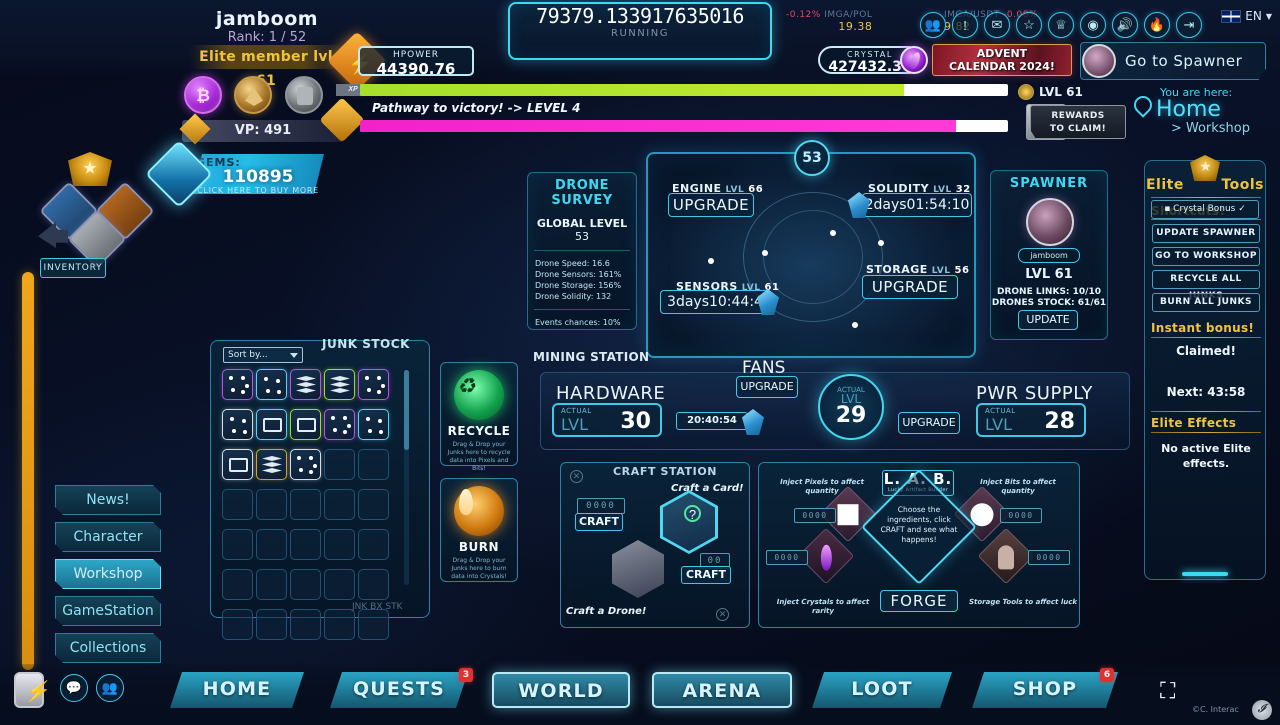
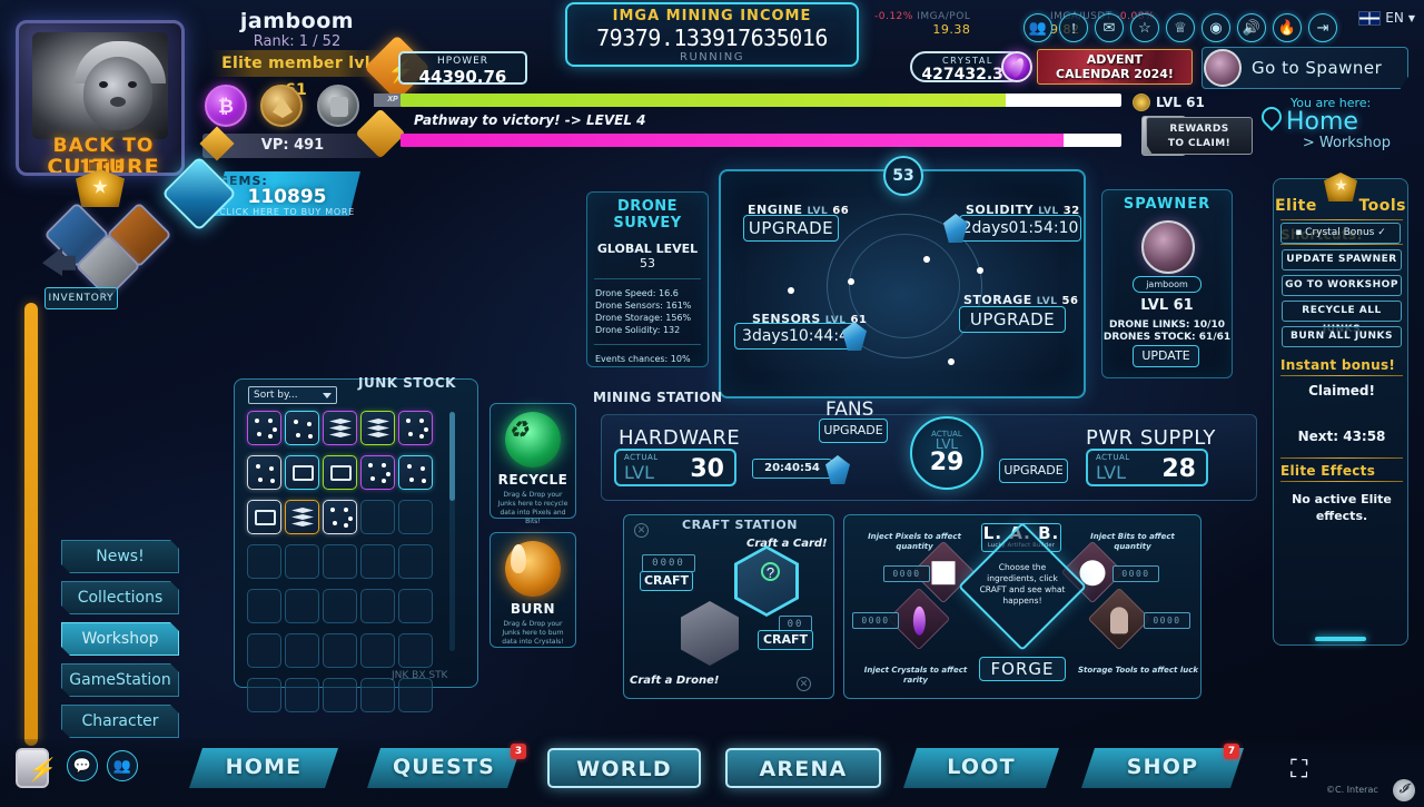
+ BACK TO THE
+ CULTURE
  jamboom
  Rank: 1 / 52
  Elite member lv 1
  ₿
  VP: 491
  HPOWER
  44390.76
+ IMGA MINING INCOME
  79379.133917635016
  RUNNING
  -0.12% IMGA/POL
  19.38
  IMGA/USDT -0.08%
  9.82
  👥
  !
  ✉
  ☆
  ♕
  ◉
  🔊
  🔥
  ⇥
  EN
  ▼
  CRYSTAL
  427432.3
  ADVENT
  CALENDAR 2024!
  Go to Spawner
  LVL 61
  Pathway to victory! -> LEVEL 4
  REWARDS
  TO CLAIM!
  You are here:
  Home
  > Workshop
  EMS:
  110895
  CLICK HERE TO BUY MORE
  INVENTORY
  News!
- Character
+ Collections
  Workshop
  GameStation
- Collections
+ Character
  DRONE SURVEY
  GLOBAL LEVEL
  53
  Drone Speed: 16.6
  Drone Sensors: 161%
  Drone Storage: 156%
  Drone Solidity: 132
  Events chances: 10%
  53
  ENGINE LVL 66
  UPGRADE
  SOLIDITY LVL 32
  2days01:54:10
  SENSORS LVL 61
  3days10:44:
  STORAGE LVL 56
  UPGRADE
  SPAWNER
  LVL 61
  DRONE LINKS: 10/10
  DRONES STOCK: 61/61
  jamboom
  UPDATE
  Elite Tools
  Shortcuts!
  UPDATE SPAWNER
  GO TO WORKSHOP
  RECYCLE ALL JUNKS
  BURN ALL JUNKS
  Instant bonus!
  Claimed!
  Next: 43:58
  Elite Effects
  No active Elite effects.
  ▪ Crystal Bonus ✓
  JUNK STOCK
  Sort by...
  JNK BX STK
  ♻
  RECYCLE
  BURN
  MINING STATION
  HARDWARE
  ACTUAL
  LVL
  30
  20:40:54
  FANS
  UPGRADE
  ACTUAL
  LVL
  29
  PWR SUPPLY
  UPGRADE
  ACTUAL
  LVL
  28
  CRAFT STATION
  ✕
  ✕
  Craft a Card!
  0000
  CRAFT
  ?
  00
  CRAFT
  Craft a Drone!
  L. A. B.
  Inject Pixels to affect quantity
  Inject Bits to affect quantity
  Inject Crystals to affect rarity
  Storage Tools to affect luck
  0000
  0000
  0000
  0000
  Choose the ingredients, click CRAFT and see what happens!
  FORGE
  ⚡
  💬
  👥
  HOME
  QUESTS
  3
  WORLD
  ARENA
  LOOT
  SHOP
- 6
+ 7
  ⛶
  ©C. Interac
  ℐ
